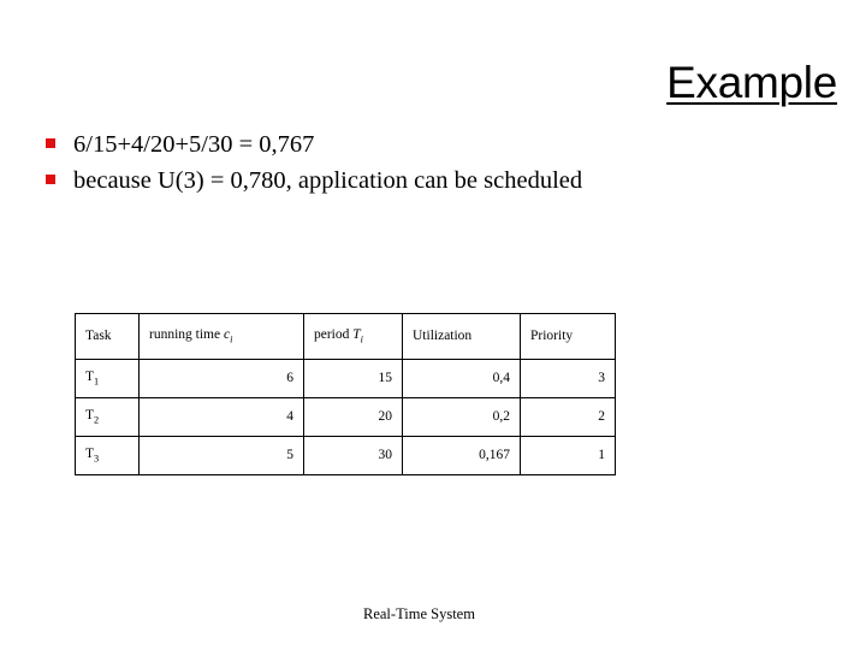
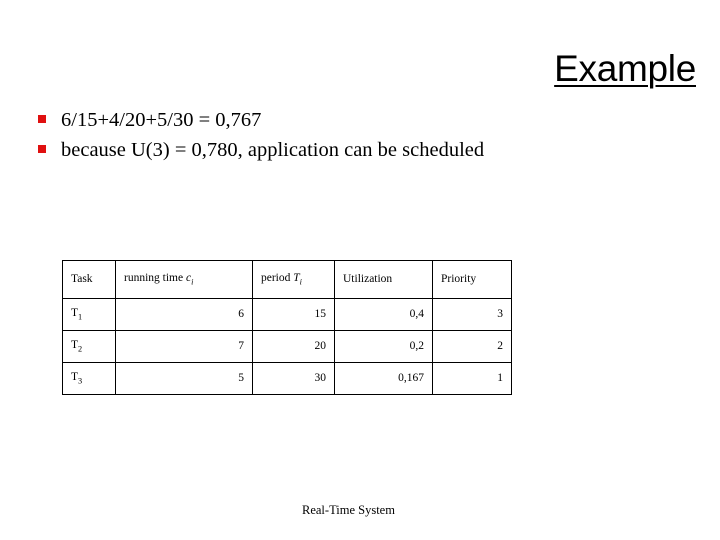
  Example
  6/15+4/20+5/30 = 0,767
  because U(3) = 0,780, application can be scheduled
  Task	running time ci	period Ti	Utilization	Priority
  T1	6	15	0,4	3
- T2	4	20	0,2	2
+ T2	7	20	0,2	2
  T3	5	30	0,167	1
  Real-Time System
